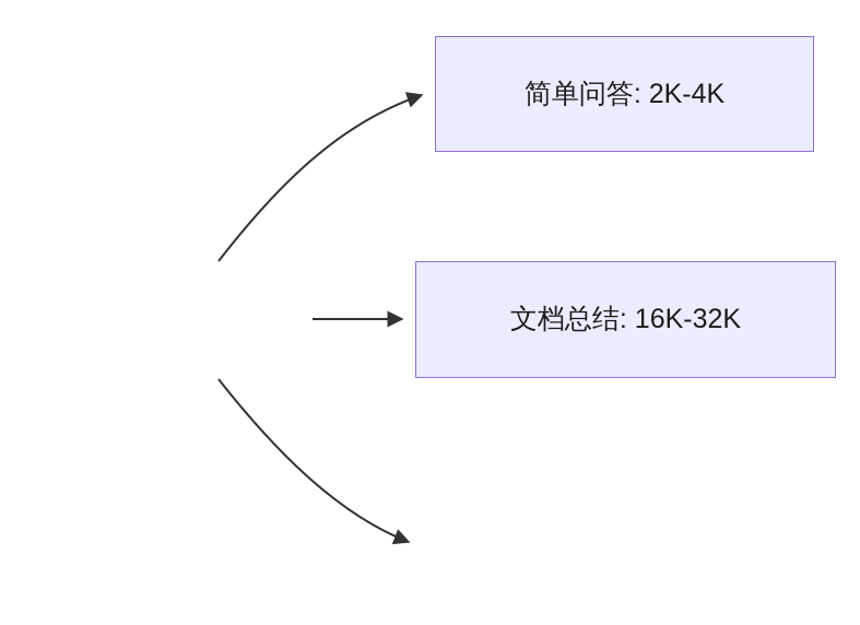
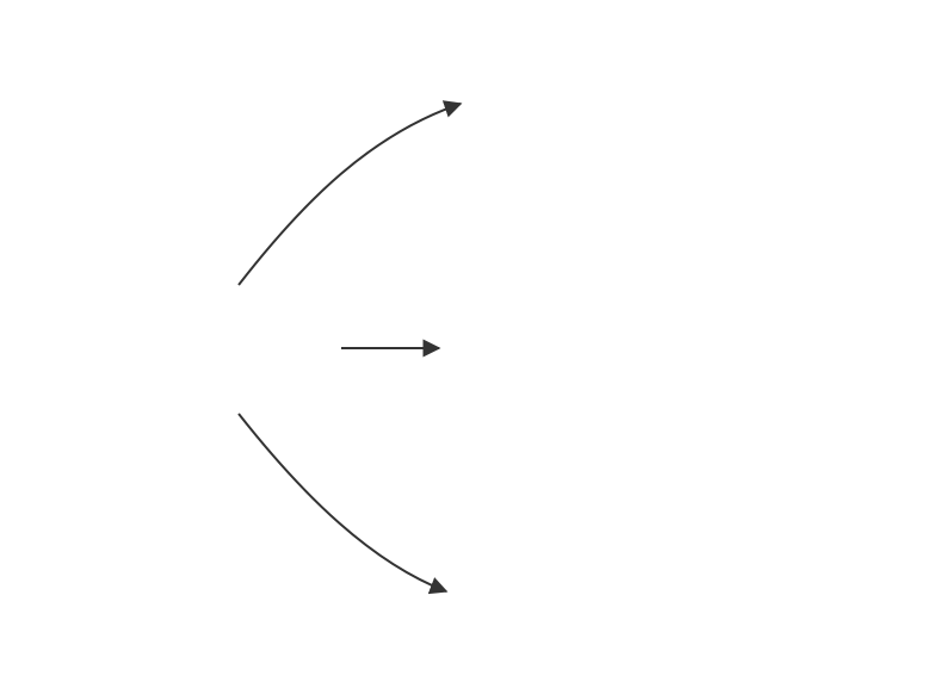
- 简单问答: 2K-4K
- 文档总结: 16K-32K
